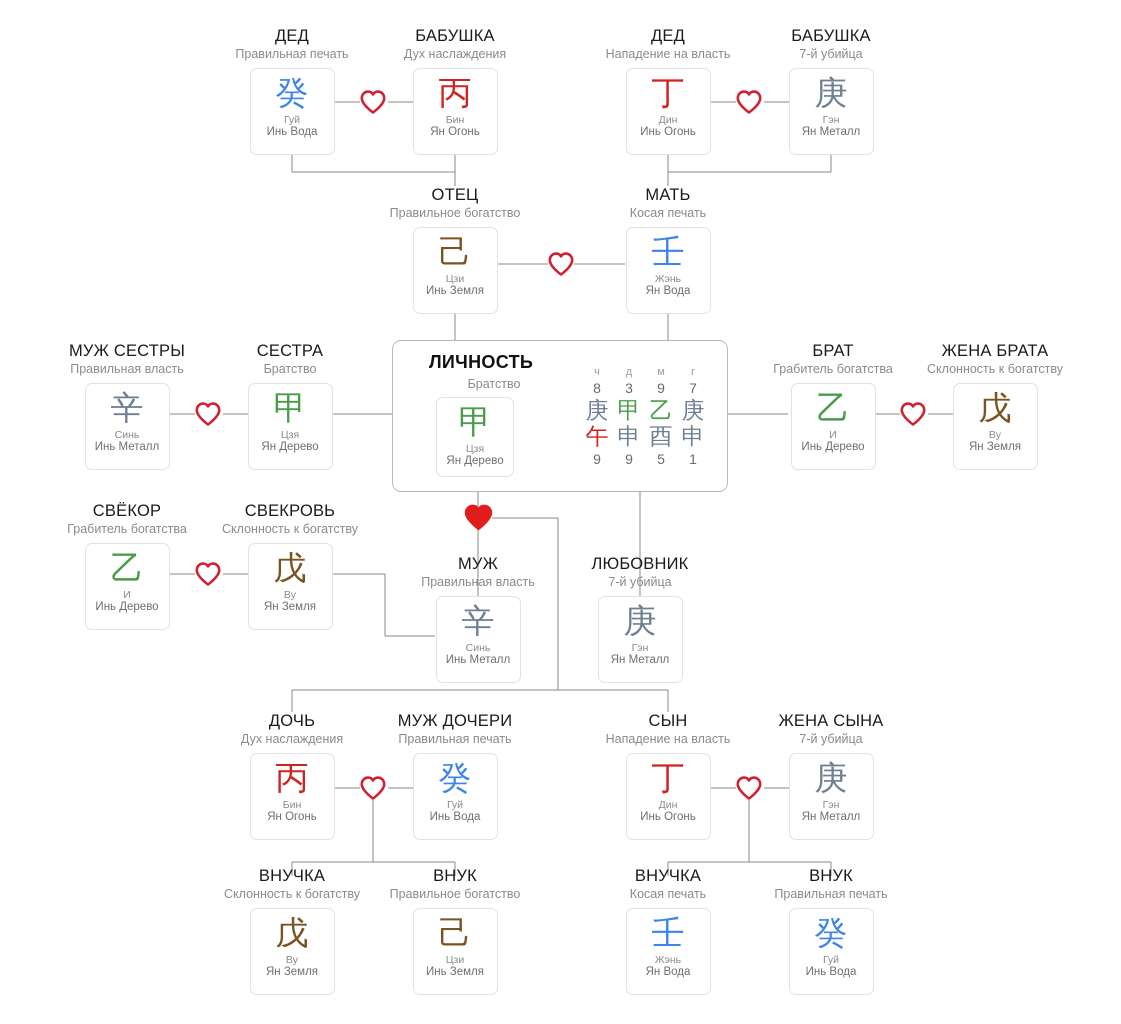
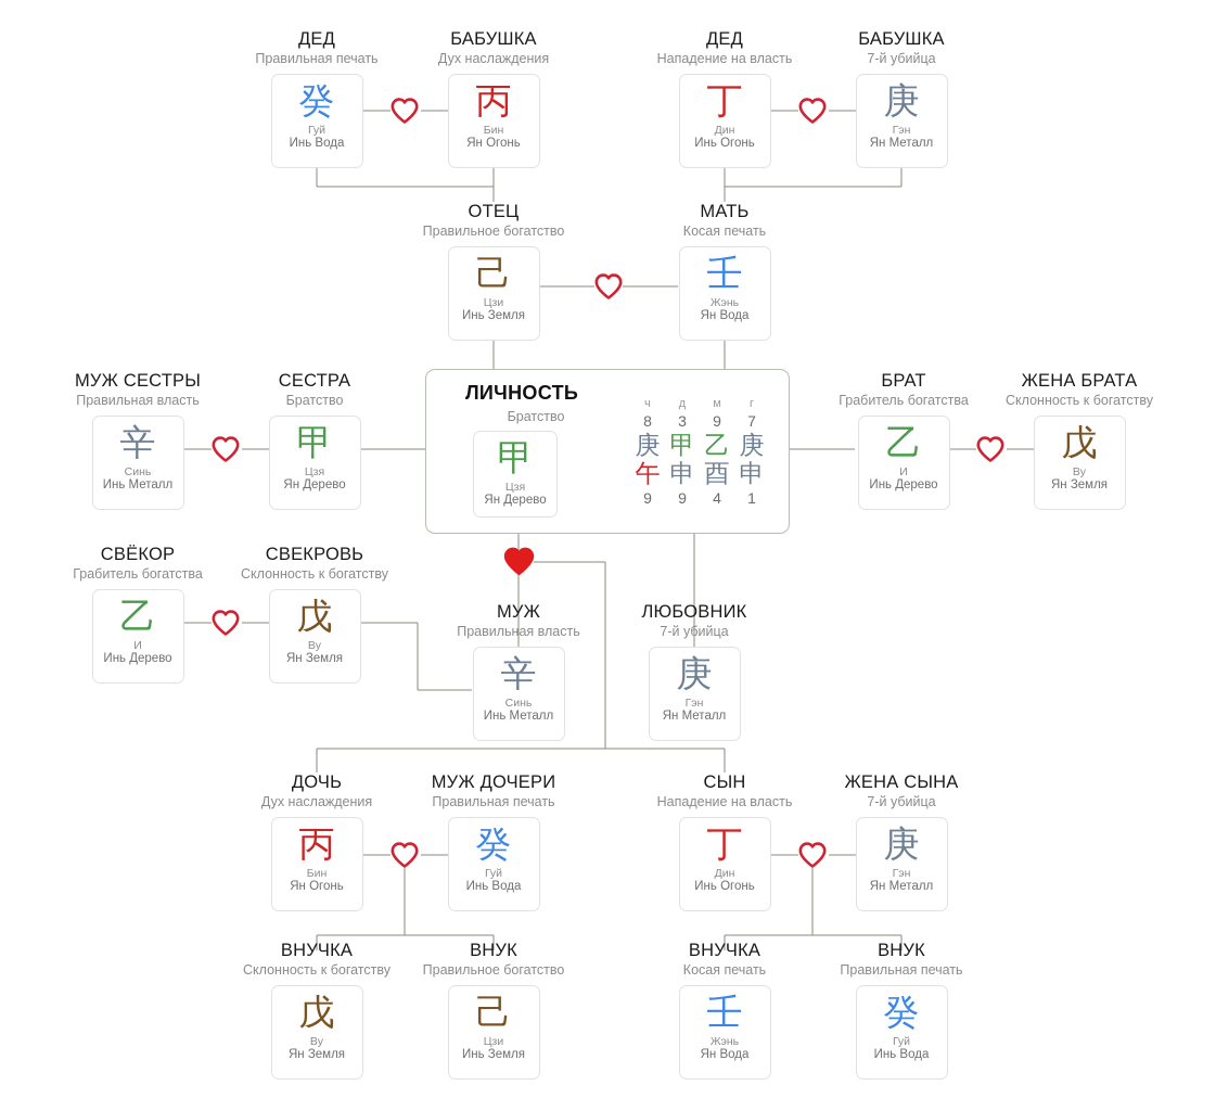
  ДЕД
  Правильная печать
  癸
  Гуй
  Инь Вода
  БАБУШКА
  Дух наслаждения
  丙
  Бин
  Ян Огонь
  ДЕД
  Нападение на власть
  丁
  Дин
  Инь Огонь
  БАБУШКА
  7-й убийца
  庚
  Гэн
  Ян Металл
  ОТЕЦ
  Правильное богатство
  己
  Цзи
  Инь Земля
  МАТЬ
  Косая печать
  壬
  Жэнь
  Ян Вода
  МУЖ СЕСТРЫ
  Правильная власть
  辛
  Синь
  Инь Металл
  СЕСТРА
  Братство
  甲
  Цзя
  Ян Дерево
  БРАТ
  Грабитель богатства
  乙
  И
  Инь Дерево
  ЖЕНА БРАТА
  Склонность к богатству
  戊
  Ву
  Ян Земля
  СВЁКОР
  Грабитель богатства
  乙
  И
  Инь Дерево
  СВЕКРОВЬ
  Склонность к богатству
  戊
  Ву
  Ян Земля
  МУЖ
  Правильная власть
  辛
  Синь
  Инь Металл
  ЛЮБОВНИК
  7-й убийца
  庚
  Гэн
  Ян Металл
  ДОЧЬ
  Дух наслаждения
  丙
  Бин
  Ян Огонь
  МУЖ ДОЧЕРИ
  Правильная печать
  癸
  Гуй
  Инь Вода
  СЫН
  Нападение на власть
  丁
  Дин
  Инь Огонь
  ЖЕНА СЫНА
  7-й убийца
  庚
  Гэн
  Ян Металл
  ВНУЧКА
  Склонность к богатству
  戊
  Ву
  Ян Земля
  ВНУК
  Правильное богатство
  己
  Цзи
  Инь Земля
  ВНУЧКА
  Косая печать
  壬
  Жэнь
  Ян Вода
  ВНУК
  Правильная печать
  癸
  Гуй
  Инь Вода
  ЛИЧНОСТЬ
  Братство
  甲
  Цзя
  Ян Дерево
  ч
  8
  庚
  午
  9
  д
  3
  甲
  申
  9
  м
  9
  乙
  酉
- 5
+ 4
  г
  7
  庚
  申
  1
